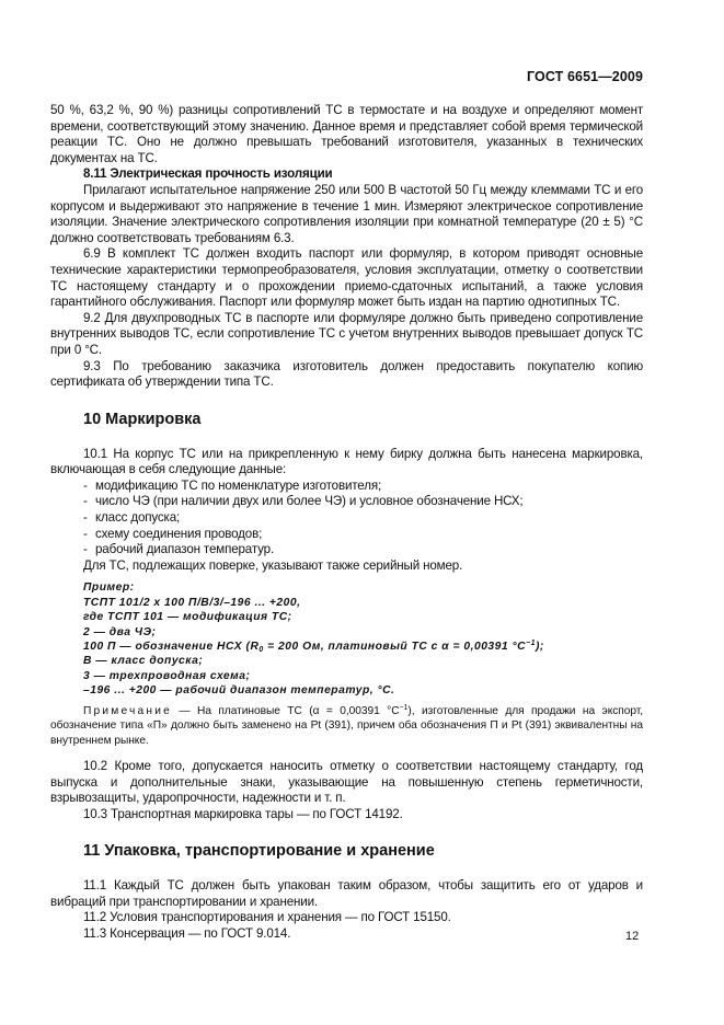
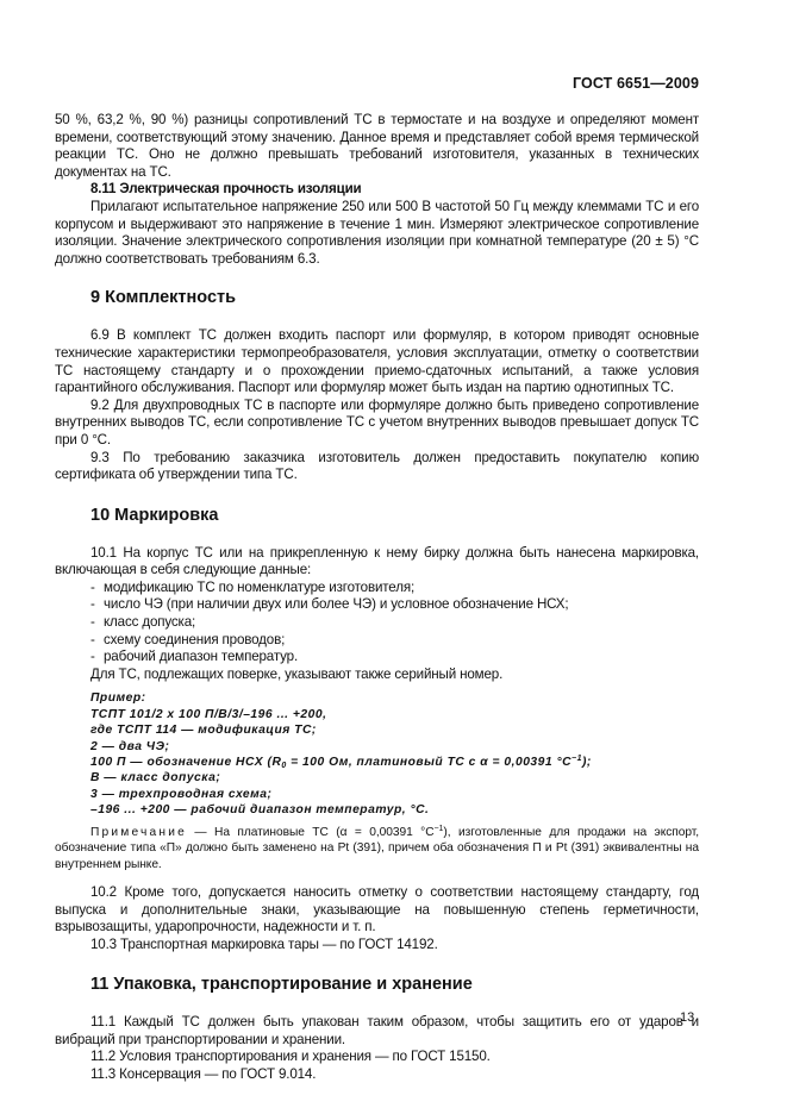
  ГОСТ 6651—2009
  50 %, 63,2 %, 90 %) разницы сопротивлений ТС в термостате и на воздухе и определяют момент времени, соответствующий этому значению. Данное время и представляет собой время термической реакции ТС. Оно не должно превышать требований изготовителя, указанных в технических документах на ТС.
  8.11 Электрическая прочность изоляции
  Прилагают испытательное напряжение 250 или 500 В частотой 50 Гц между клеммами ТС и его корпусом и выдерживают это напряжение в течение 1 мин. Измеряют электрическое сопротивление изоляции. Значение электрического сопротивления изоляции при комнатной температуре (20 ± 5) °С должно соответствовать требованиям 6.3.
+ 9 Комплектность
  6.9 В комплект ТС должен входить паспорт или формуляр, в котором приводят основные технические характеристики термопреобразователя, условия эксплуатации, отметку о соответствии ТС настоящему стандарту и о прохождении приемо-сдаточных испытаний, а также условия гарантийного обслуживания. Паспорт или формуляр может быть издан на партию однотипных ТС.
  9.2 Для двухпроводных ТС в паспорте или формуляре должно быть приведено сопротивление внутренних выводов ТС, если сопротивление ТС с учетом внутренних выводов превышает допуск ТС при 0 °С.
  9.3 По требованию заказчика изготовитель должен предоставить покупателю копию сертификата об утверждении типа ТС.
  10 Маркировка
  10.1 На корпус ТС или на прикрепленную к нему бирку должна быть нанесена маркировка, включающая в себя следующие данные:
  - модификацию ТС по номенклатуре изготовителя;
  - число ЧЭ (при наличии двух или более ЧЭ) и условное обозначение НСХ;
  - класс допуска;
  - схему соединения проводов;
  - рабочий диапазон температур.
  Для ТС, подлежащих поверке, указывают также серийный номер.
  Пример:
  ТСПТ 101/2 х 100 П/В/3/–196 ... +200,
- где ТСПТ 101 — модификация ТС;
+ где ТСПТ 114 — модификация ТС;
  2 — два ЧЭ;
- 100 П — обозначение НСХ (R = 200 Ом, платиновый ТС с α = 0,00391 °С );
+ 100 П — обозначение НСХ (R = 100 Ом, платиновый ТС с α = 0,00391 °С );
  В — класс допуска;
  3 — трехпроводная схема;
  –196 ... +200 — рабочий диапазон температур, °С.
  Примечание — На платиновые ТС (α = 0,00391 °С ), изготовленные для продажи на экспорт, обозначение типа «П» должно быть заменено на Pt (391), причем оба обозначения П и Pt (391) эквивалентны на внутреннем рынке.
  10.2 Кроме того, допускается наносить отметку о соответствии настоящему стандарту, год выпуска и дополнительные знаки, указывающие на повышенную степень герметичности, взрывозащиты, ударопрочности, надежности и т. п.
  10.3 Транспортная маркировка тары — по ГОСТ 14192.
  11 Упаковка, транспортирование и хранение
  11.1 Каждый ТС должен быть упакован таким образом, чтобы защитить его от ударов и вибраций при транспортировании и хранении.
  11.2 Условия транспортирования и хранения — по ГОСТ 15150.
  11.3 Консервация — по ГОСТ 9.014.
- 12
+ 13
